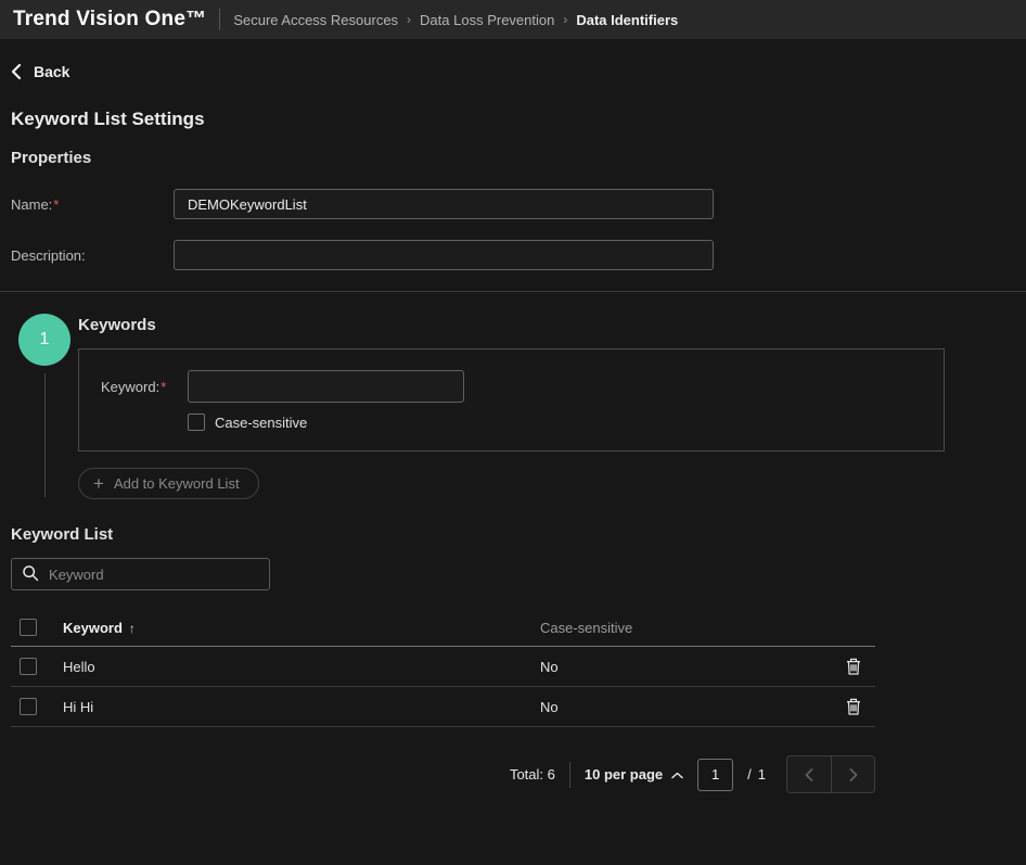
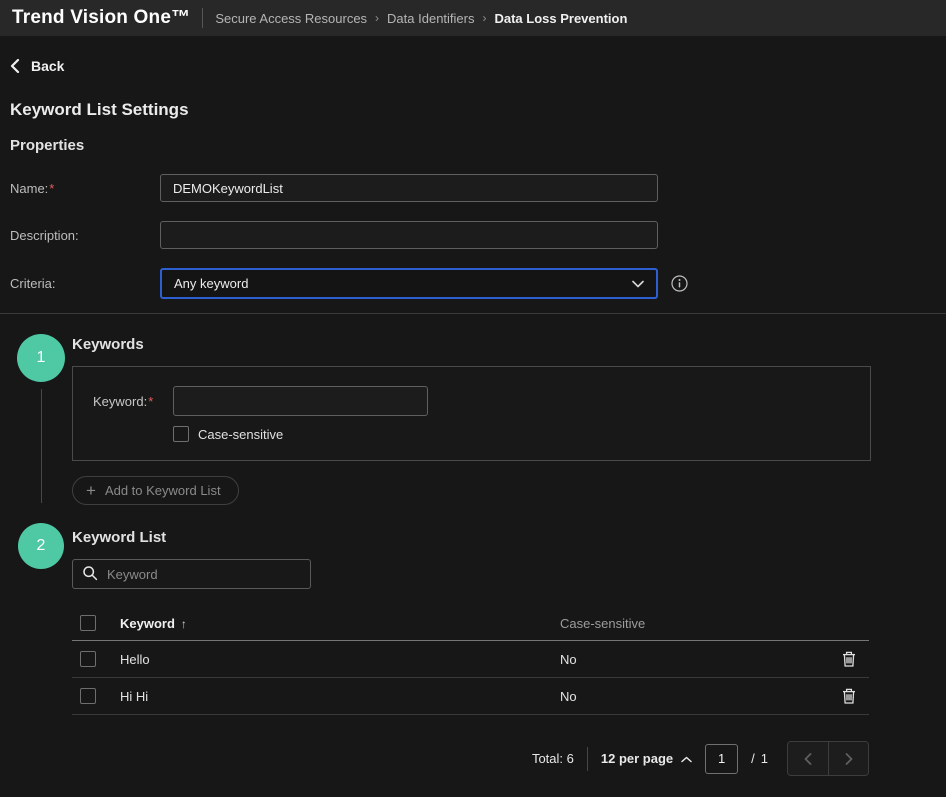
  Trend Vision One™
  Secure Access Resources
  ›
- Data Loss Prevention
+ Data Identifiers
  ›
- Data Identifiers
+ Data Loss Prevention
  Back
  Keyword List Settings
  Properties
  Name:*
  DEMOKeywordList
  Description:
+ Criteria:
+ Any keyword
  1
  Keywords
  Keyword:*
  Case-sensitive
  +
  Add to Keyword List
+ 2
  Keyword List
  Keyword
  Keyword ↑
  Case-sensitive
  Hello
  No
  Hi Hi
  No
  Total: 6
- 10 per page
+ 12 per page
  1
  /
  1
